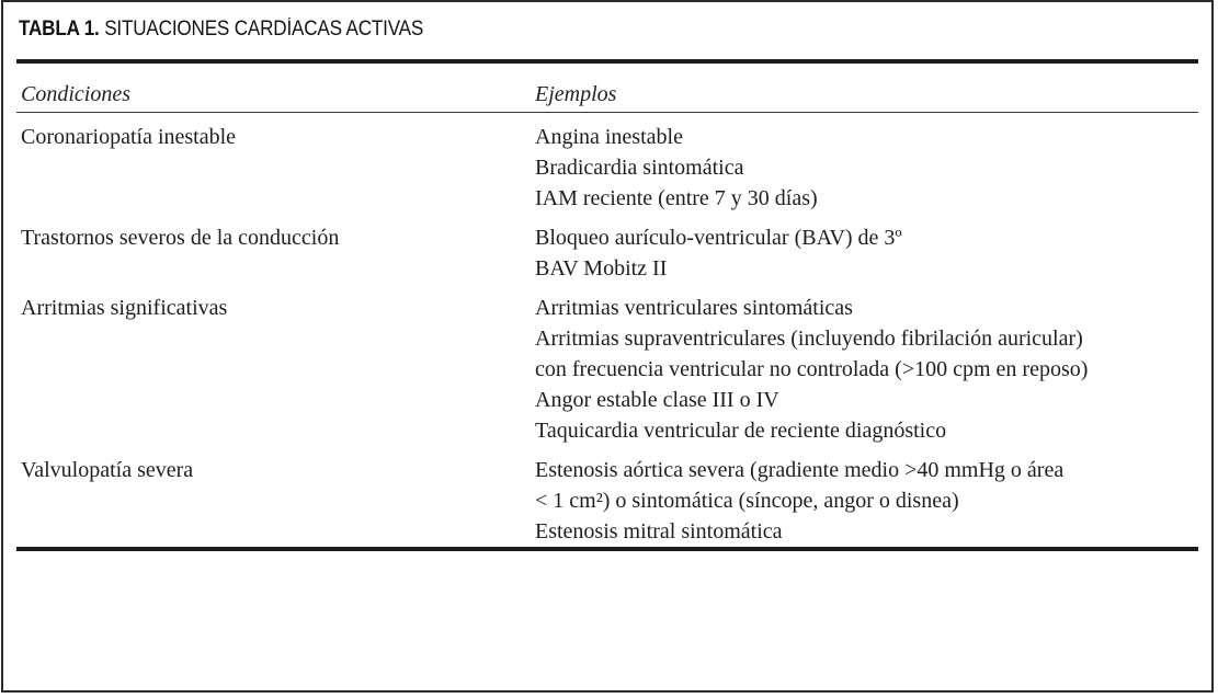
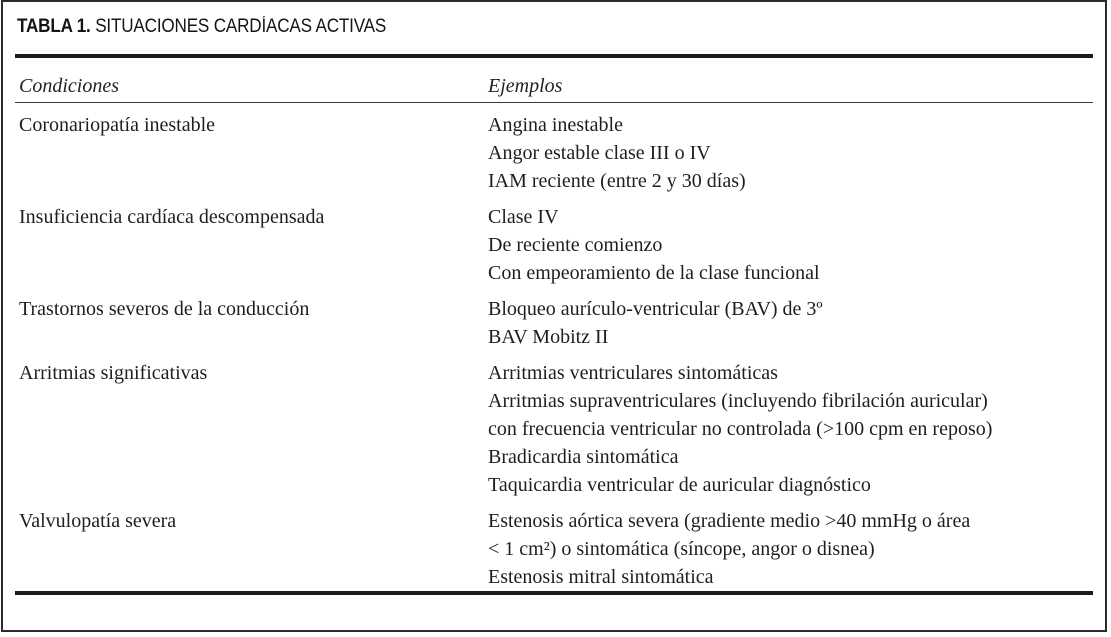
  TABLA 1. SITUACIONES CARDÍACAS ACTIVAS
  Condiciones
  Ejemplos
  Coronariopatía inestable
  Angina inestable
- Bradicardia sintomática
+ Angor estable clase III o IV
- IAM reciente (entre 7 y 30 días)
+ IAM reciente (entre 2 y 30 días)
+ Insuficiencia cardíaca descompensada
+ Clase IV
+ De reciente comienzo
+ Con empeoramiento de la clase funcional
  Trastornos severos de la conducción
  Bloqueo aurículo-ventricular (BAV) de 3º
  BAV Mobitz II
  Arritmias significativas
  Arritmias ventriculares sintomáticas
  Arritmias supraventriculares (incluyendo fibrilación auricular)
  con frecuencia ventricular no controlada (>100 cpm en reposo)
- Angor estable clase III o IV
+ Bradicardia sintomática
- Taquicardia ventricular de reciente diagnóstico
+ Taquicardia ventricular de auricular diagnóstico
  Valvulopatía severa
  Estenosis aórtica severa (gradiente medio >40 mmHg o área
  < 1 cm²) o sintomática (síncope, angor o disnea)
  Estenosis mitral sintomática
